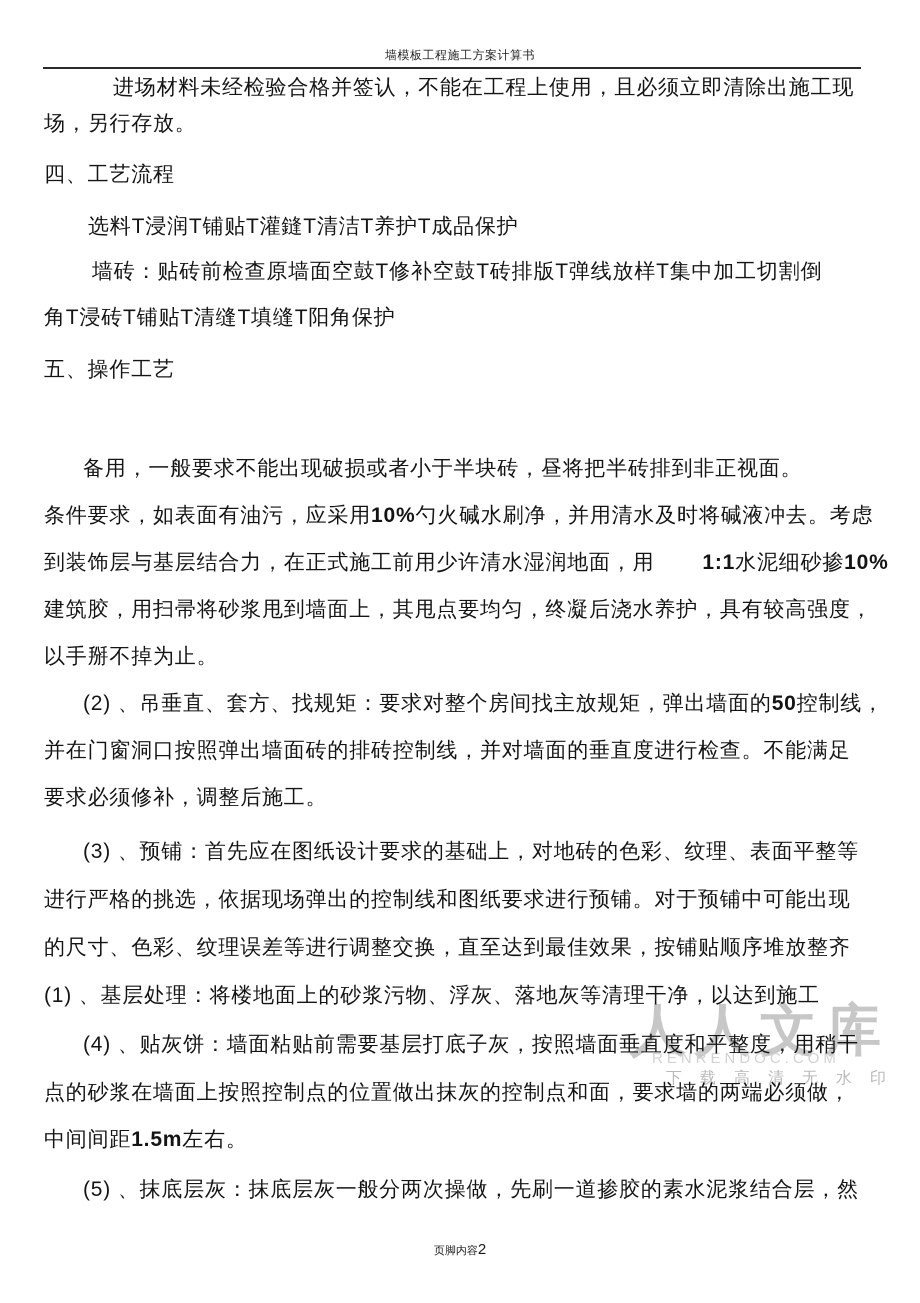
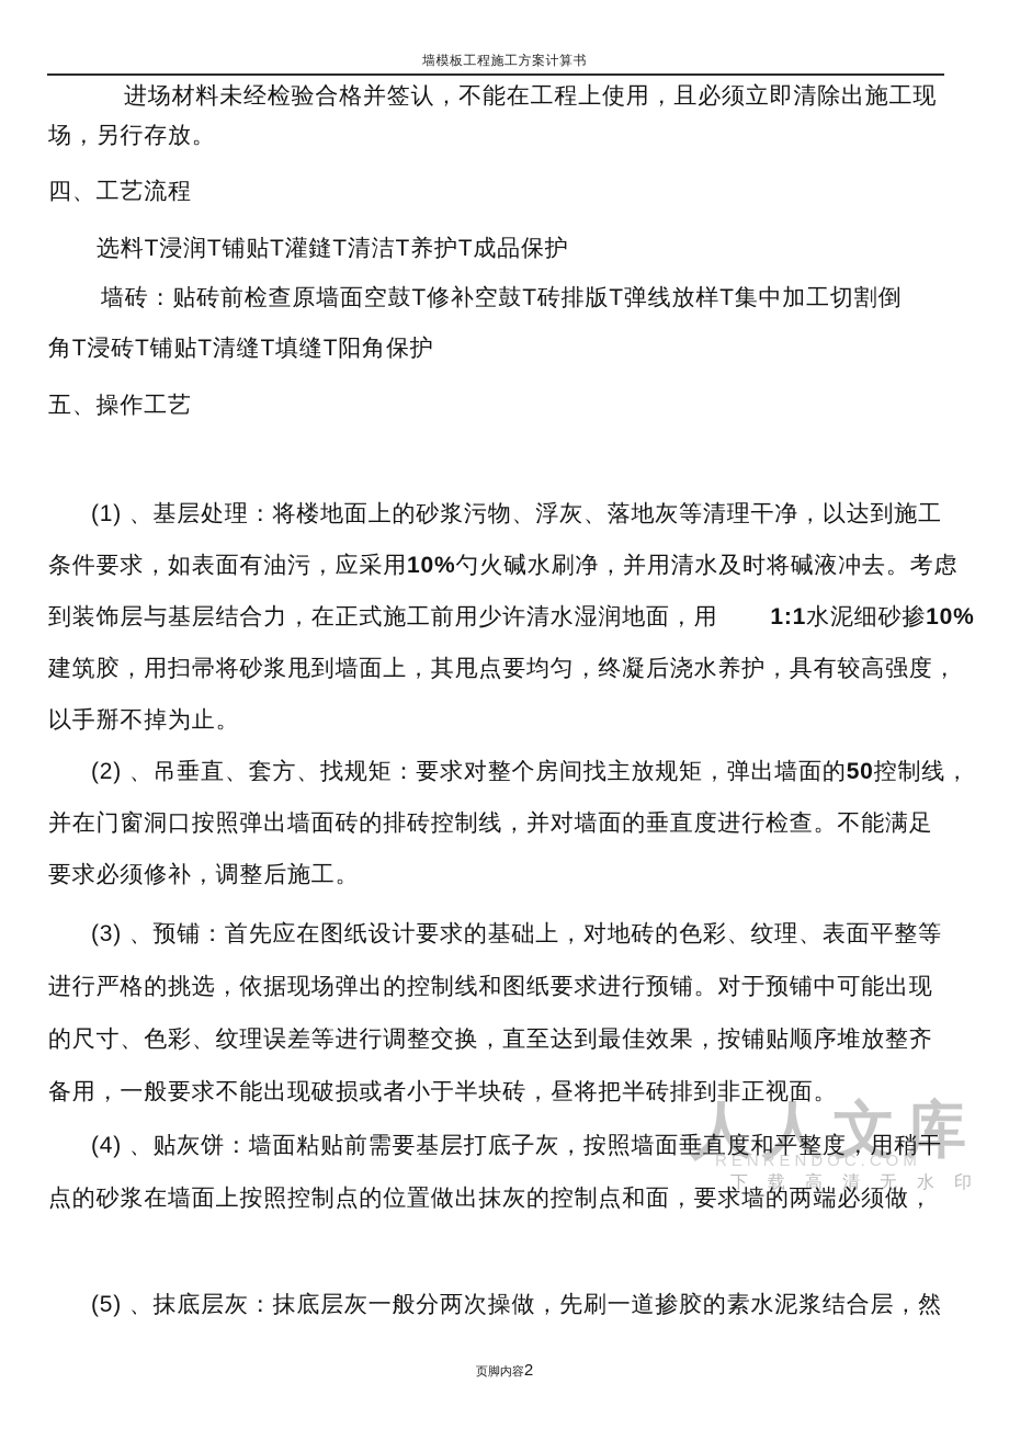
  人人文库
  RENRENDOC.COM
  下载高清无水印
  墙模板工程施工方案计算书
  进场材料未经检验合格并签认，不能在工程上使用，且必须立即清除出施工现
  场，另行存放。
  四、工艺流程
  选料T浸润T铺贴T灌鏠T清洁T养护T成品保护
  墙砖：贴砖前检查原墙面空鼓T修补空鼓T砖排版T弹线放样T集中加工切割倒
  角T浸砖T铺贴T清缝T填缝T阳角保护
  五、操作工艺
- 备用，一般要求不能出现破损或者小于半块砖，昼将把半砖排到非正视面。
+ (1) 、基层处理：将楼地面上的砂浆污物、浮灰、落地灰等清理干净，以达到施工
  条件要求，如表面有油污，应采用10%勺火碱水刷净，并用清水及时将碱液冲去。考虑
  到装饰层与基层结合力，在正式施工前用少许清水湿润地面，用 1:1水泥细砂掺10%
  建筑胶，用扫帚将砂浆甩到墙面上，其甩点要均匀，终凝后浇水养护，具有较高强度，
  以手掰不掉为止。
  (2) 、吊垂直、套方、找规矩：要求对整个房间找主放规矩，弹出墙面的50控制线，
  并在门窗洞口按照弹出墙面砖的排砖控制线，并对墙面的垂直度进行检查。不能满足
  要求必须修补，调整后施工。
  (3) 、预铺：首先应在图纸设计要求的基础上，对地砖的色彩、纹理、表面平整等
  进行严格的挑选，依据现场弹出的控制线和图纸要求进行预铺。对于预铺中可能出现
  的尺寸、色彩、纹理误差等进行调整交换，直至达到最佳效果，按铺贴顺序堆放整齐
- (1) 、基层处理：将楼地面上的砂浆污物、浮灰、落地灰等清理干净，以达到施工
+ 备用，一般要求不能出现破损或者小于半块砖，昼将把半砖排到非正视面。
  (4) 、贴灰饼：墙面粘贴前需要基层打底子灰，按照墙面垂直度和平整度，用稍干
  点的砂浆在墙面上按照控制点的位置做出抹灰的控制点和面，要求墙的两端必须做，
- 中间间距1.5m左右。
  (5) 、抹底层灰：抹底层灰一般分两次操做，先刷一道掺胶的素水泥浆结合层，然
  页脚内容2
